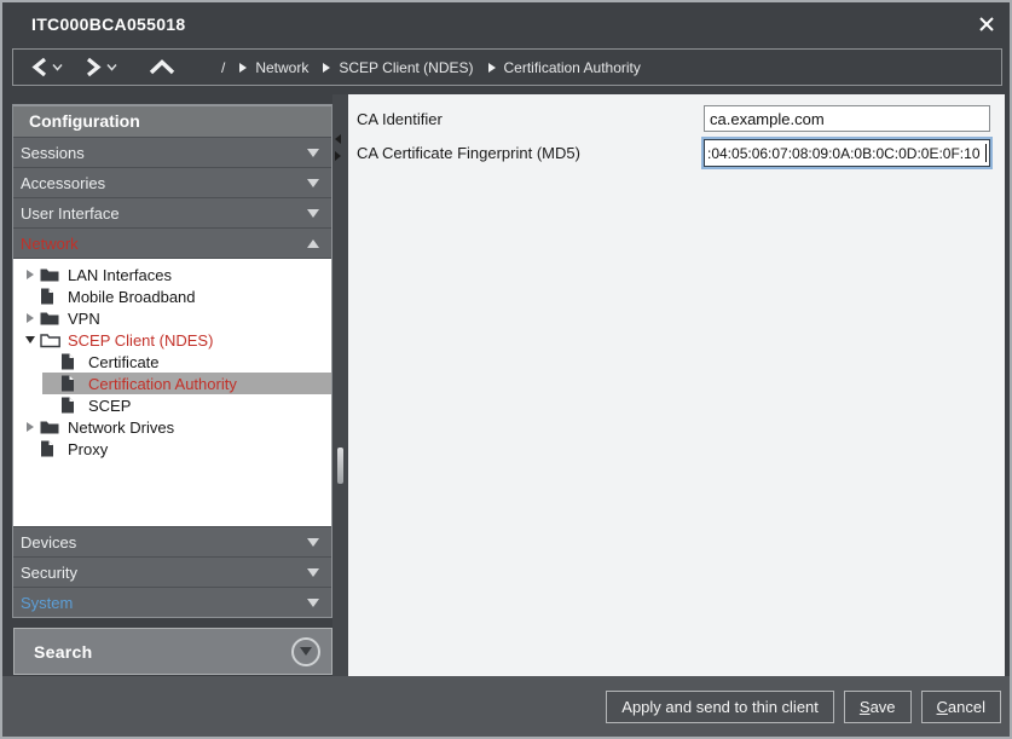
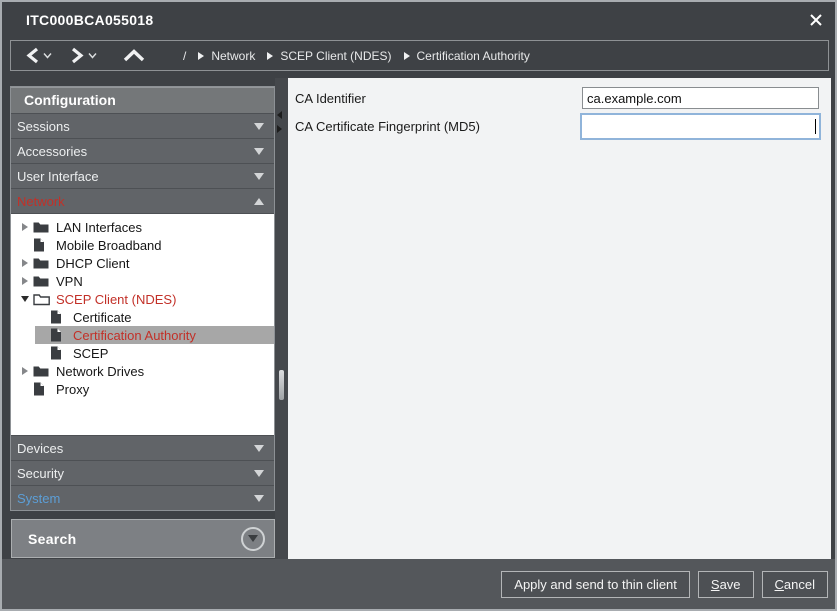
  ITC000BCA055018
  /
  Network
  SCEP Client (NDES)
  Certification Authority
  Configuration
  Sessions
  Accessories
  User Interface
  Network
  LAN Interfaces
  Mobile Broadband
+ DHCP Client
  VPN
  SCEP Client (NDES)
  Certificate
  Certification Authority
  SCEP
  Network Drives
  Proxy
  Devices
  Security
  System
  Search
  CA Identifier
  ca.example.com
  CA Certificate Fingerprint (MD5)
- :04:05:06:07:08:09:0A:0B:0C:0D:0E:0F:10
  Apply and send to thin client
  Save
  Cancel
